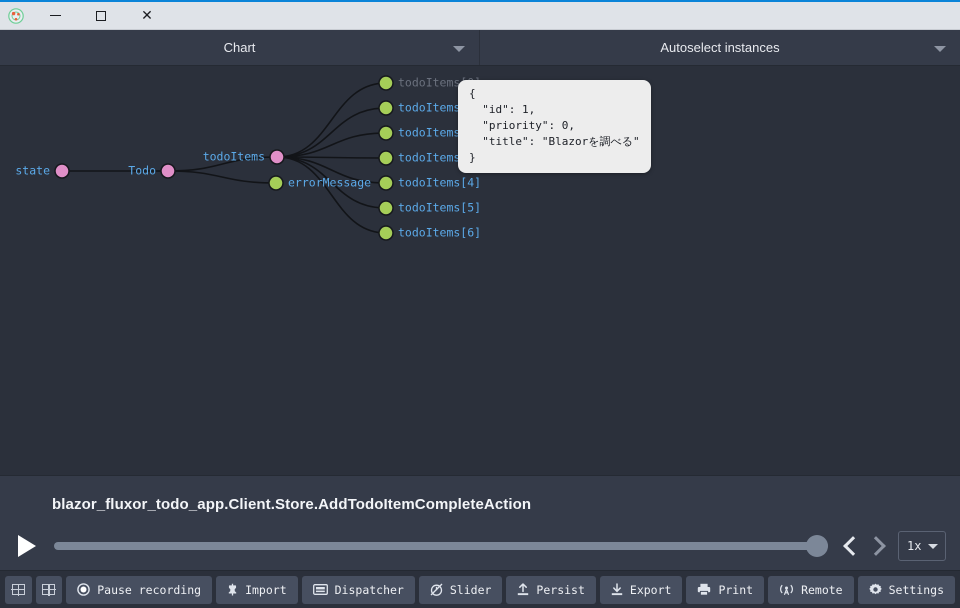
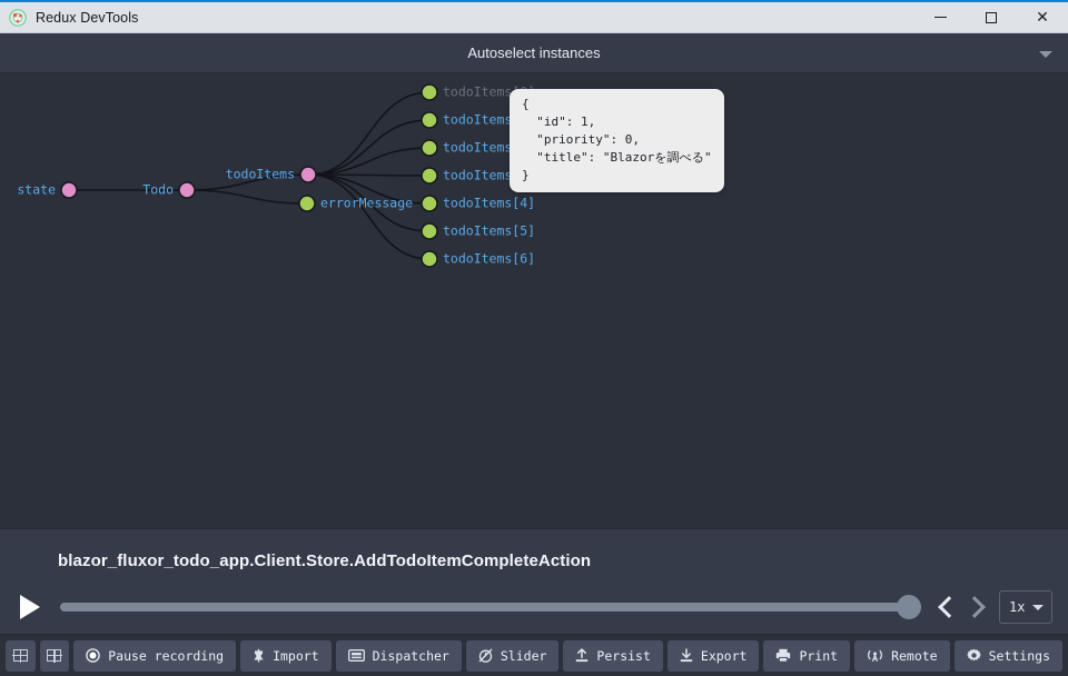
+ Redux DevTools
  ✕
- Chart
  Autoselect instances
  state
  Todo
  todoItems
  errorMessage
  todoItems
  todoItems
  todoItems
  todoItems
  todoItems[4]
  todoItems[5]
  todoItems[6]
  {
  "id": 1,
  "priority": 0,
  "title": "Blazorを調べる"
  }
  blazor_fluxor_todo_app.Client.Store.AddTodoItemCompleteAction
  1x
  Pause recording
  Import
  Dispatcher
  Slider
  Persist
  Export
  Print
  Remote
  Settings
